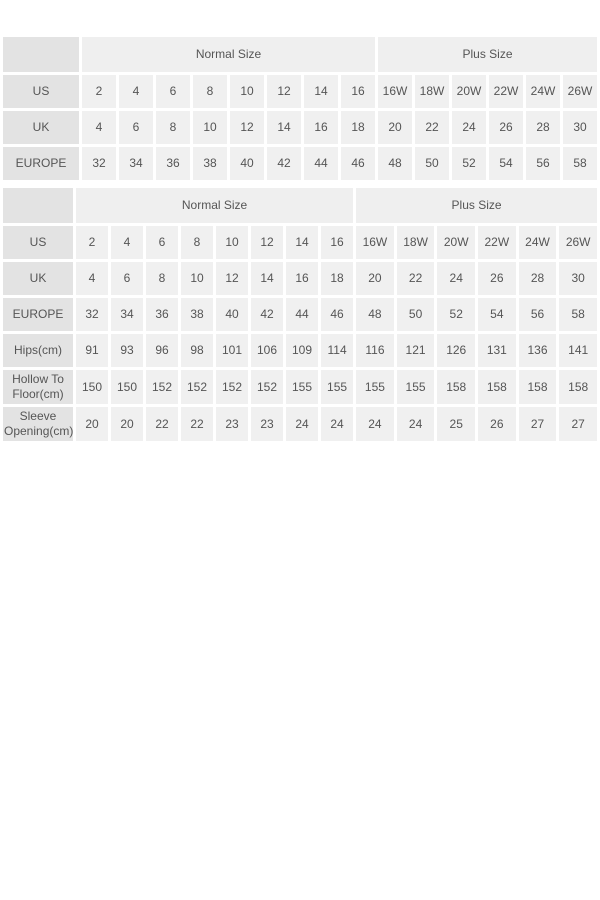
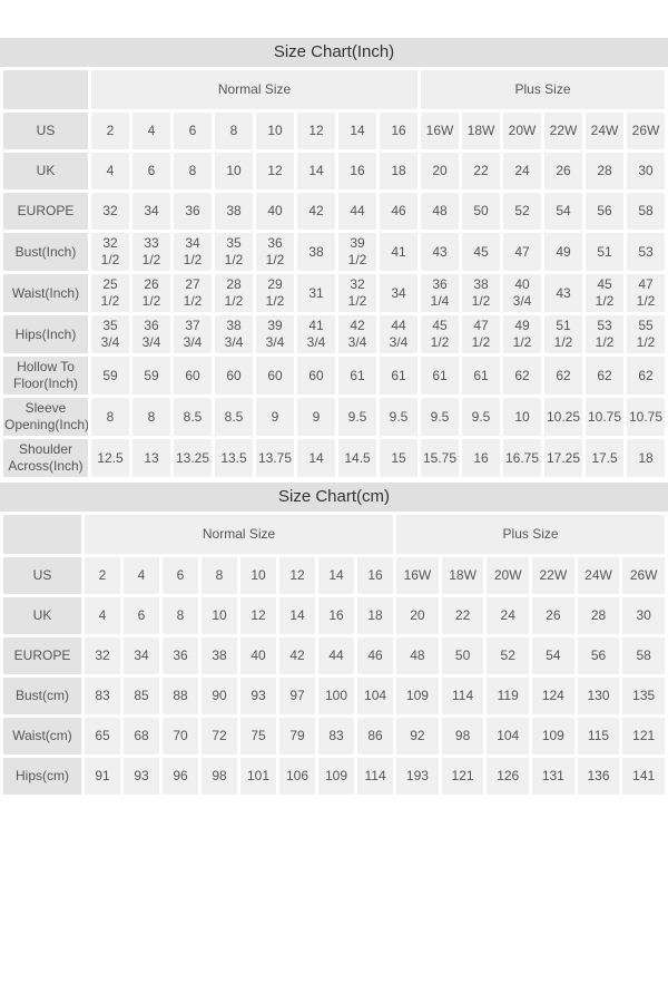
+ Size Chart(Inch)
  	Normal Size	Plus Size
  US	2	4	6	8	10	12	14	16	16W	18W	20W	22W	24W	26W
  UK	4	6	8	10	12	14	16	18	20	22	24	26	28	30
  EUROPE	32	34	36	38	40	42	44	46	48	50	52	54	56	58
+ Bust(Inch)	32 1/2	33 1/2	34 1/2	35 1/2	36 1/2	38	39 1/2	41	43	45	47	49	51	53
+ Waist(Inch)	25 1/2	26 1/2	27 1/2	28 1/2	29 1/2	31	32 1/2	34	36 1/4	38 1/2	40 3/4	43	45 1/2	47 1/2
+ Hips(Inch)	35 3/4	36 3/4	37 3/4	38 3/4	39 3/4	41 3/4	42 3/4	44 3/4	45 1/2	47 1/2	49 1/2	51 1/2	53 1/2	55 1/2
+ Hollow To Floor(Inch)	59	59	60	60	60	60	61	61	61	61	62	62	62	62
+ Sleeve Opening(Inch)	8	8	8.5	8.5	9	9	9.5	9.5	9.5	9.5	10	10.25	10.75	10.75
+ Shoulder Across(Inch)	12.5	13	13.25	13.5	13.75	14	14.5	15	15.75	16	16.75	17.25	17.5	18
+ Size Chart(cm)
  	Normal Size	Plus Size
  US	2	4	6	8	10	12	14	16	16W	18W	20W	22W	24W	26W
  UK	4	6	8	10	12	14	16	18	20	22	24	26	28	30
  EUROPE	32	34	36	38	40	42	44	46	48	50	52	54	56	58
+ Bust(cm)	83	85	88	90	93	97	100	104	109	114	119	124	130	135
+ Waist(cm)	65	68	70	72	75	79	83	86	92	98	104	109	115	121
- Hips(cm)	91	93	96	98	101	106	109	114	116	121	126	131	136	141
+ Hips(cm)	91	93	96	98	101	106	109	114	193	121	126	131	136	141
- Hollow To Floor(cm)	150	150	152	152	152	152	155	155	155	155	158	158	158	158
- Sleeve Opening(cm)	20	20	22	22	23	23	24	24	24	24	25	26	27	27
